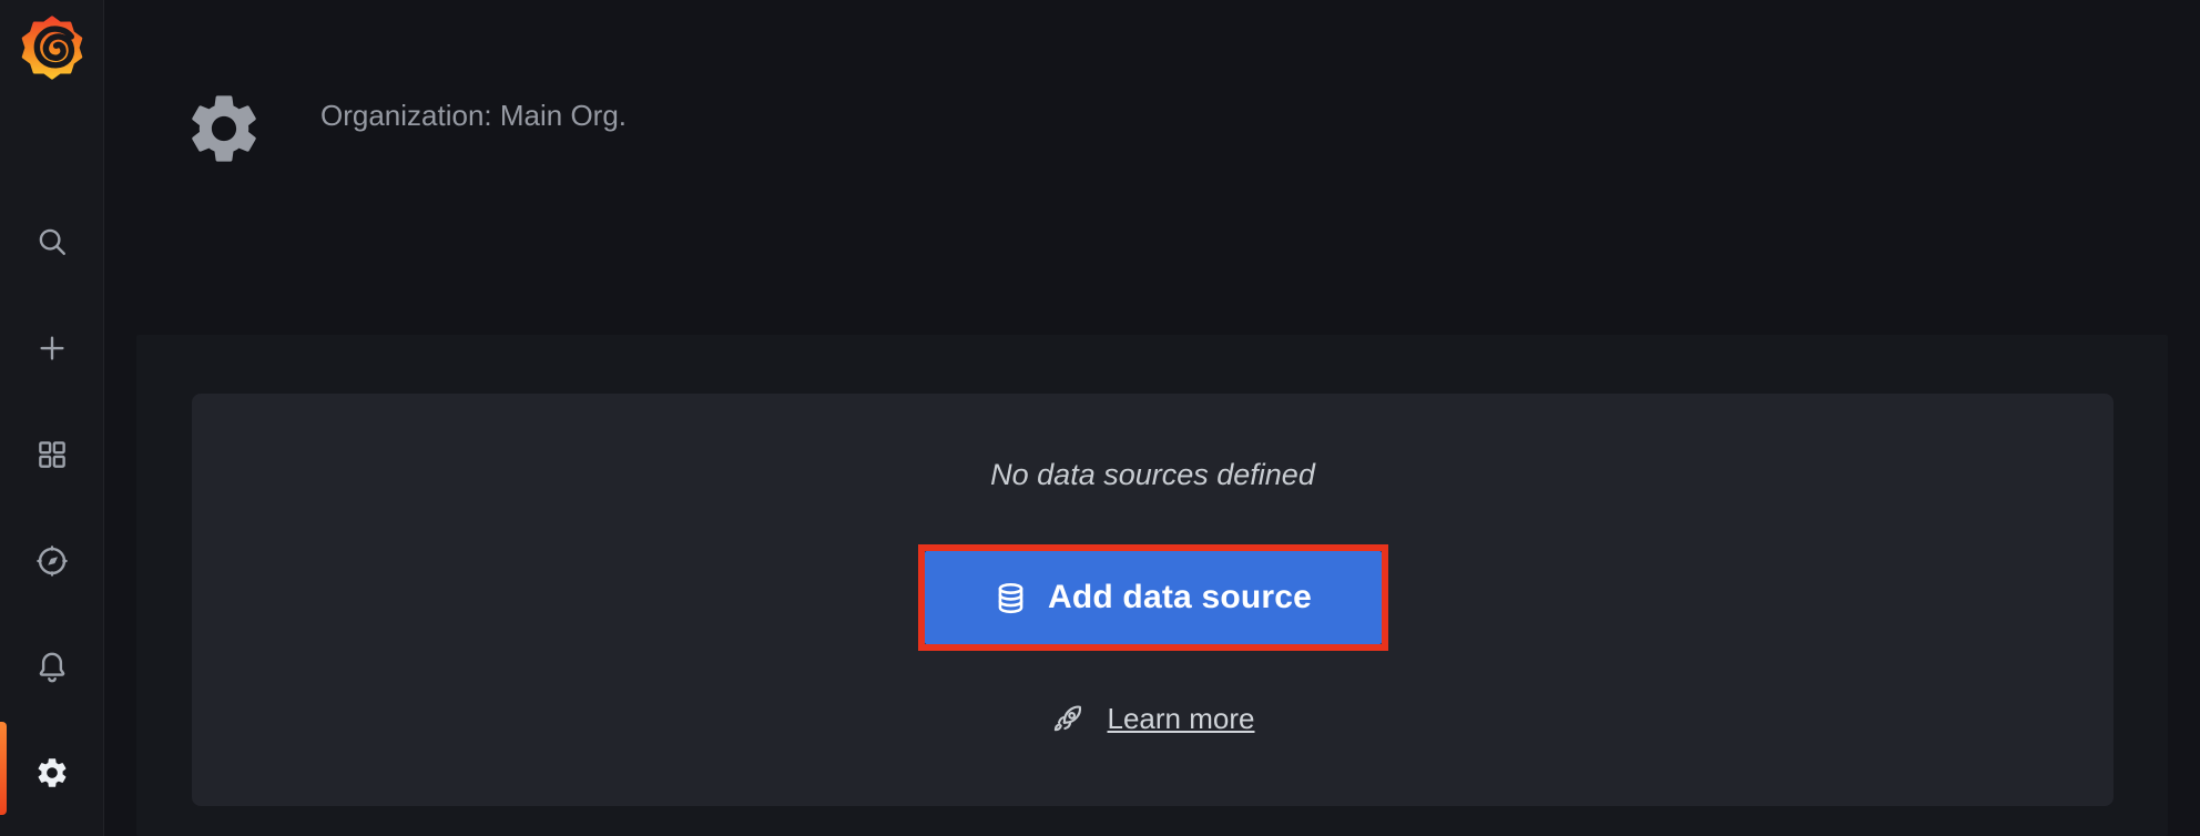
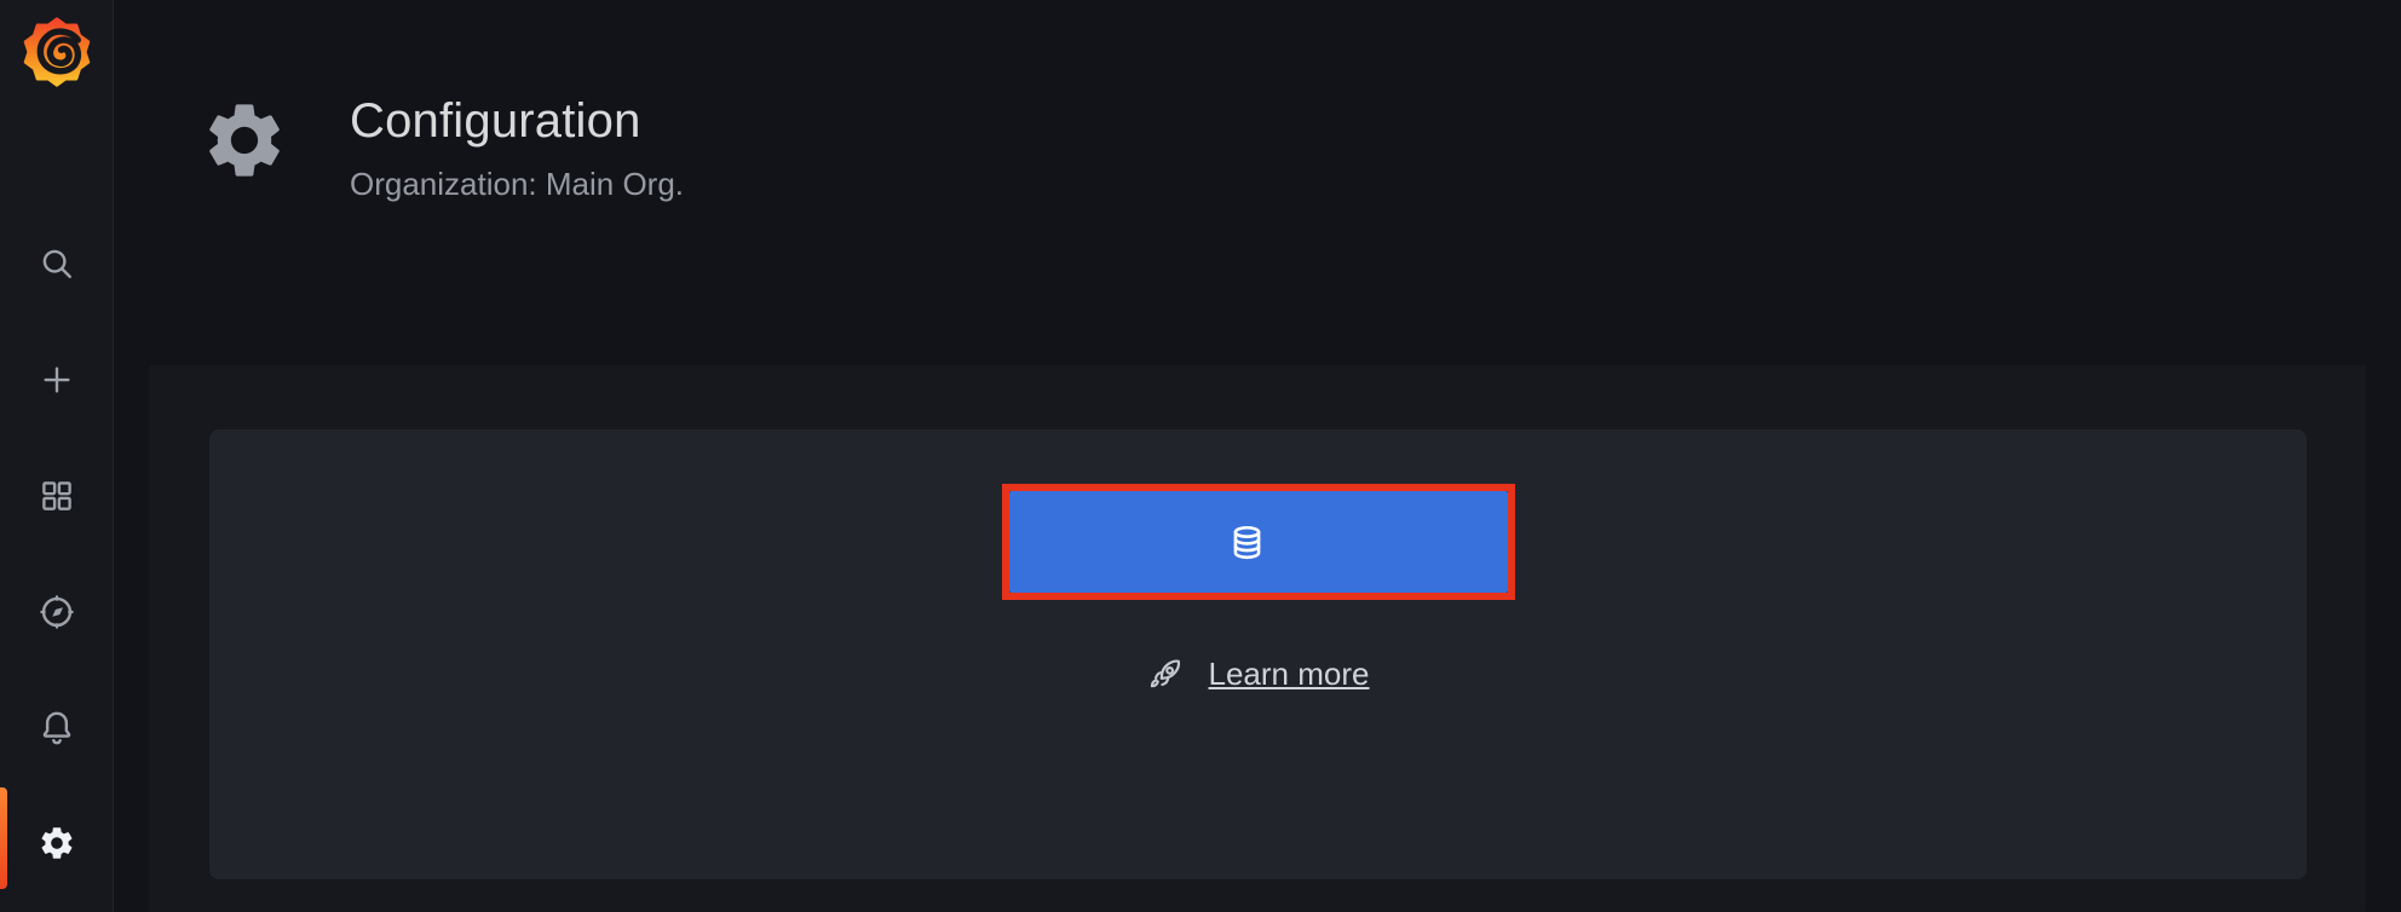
+ Configuration
  Organization: Main Org.
- No data sources defined
- Add data source
  Learn more
